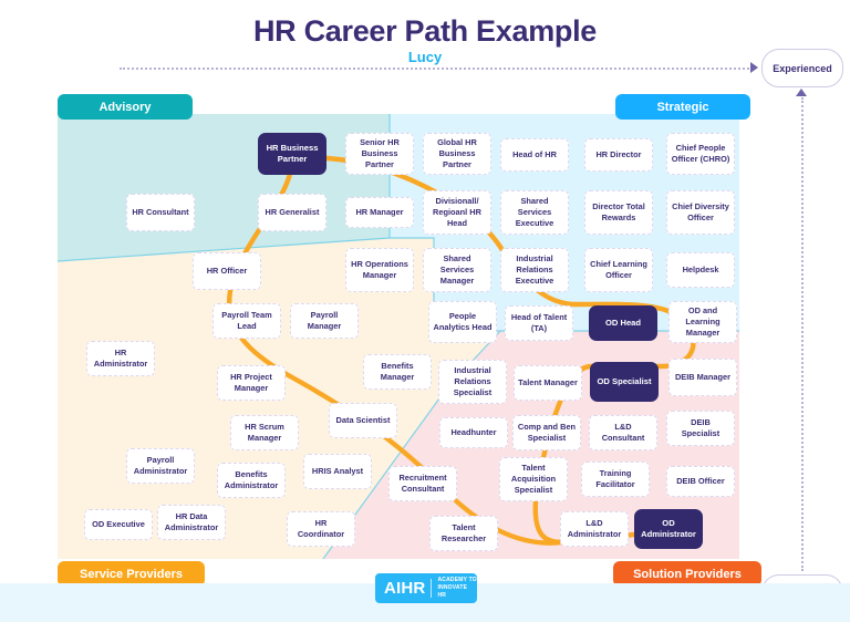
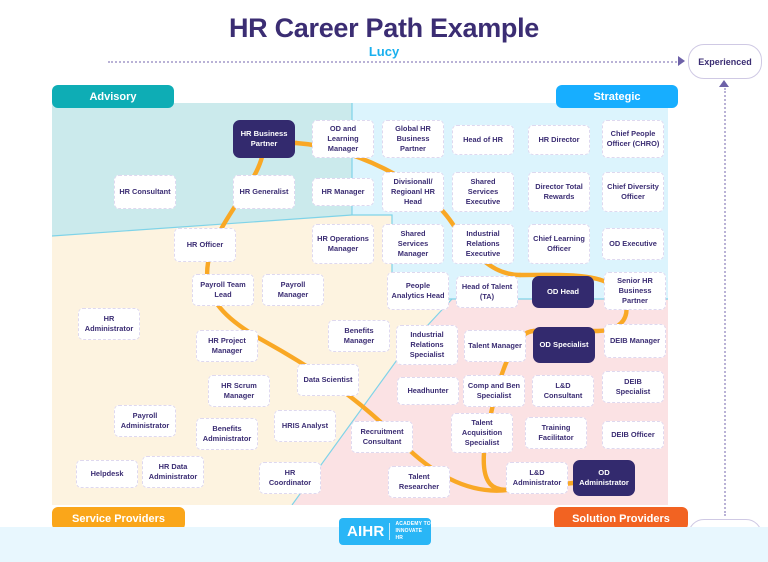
  HR Career Path Example
  Lucy
  Experienced
  Advisory
  Strategic
  Service Providers
  Solution Providers
  HR Business Partner
- Senior HR Business Partner
+ OD and Learning Manager
  Global HR Business Partner
  Head of HR
  HR Director
  Chief People Officer (CHRO)
  HR Consultant
  HR Generalist
  HR Manager
  Divisionall/ Regioanl HR Head
  Shared Services Executive
  Director Total Rewards
  Chief Diversity Officer
  HR Officer
  HR Operations Manager
  Shared Services Manager
  Industrial Relations Executive
  Chief Learning Officer
- Helpdesk
+ OD Executive
  Payroll Team Lead
  Payroll Manager
  People Analytics Head
  Head of Talent (TA)
  OD Head
- OD and Learning Manager
+ Senior HR Business Partner
  HR Administrator
  Benefits Manager
  Industrial Relations Specialist
  Talent Manager
  OD Specialist
  DEIB Manager
  HR Project Manager
  Data Scientist
  HR Scrum Manager
  Headhunter
  Comp and Ben Specialist
  L&D Consultant
  DEIB Specialist
  Payroll Administrator
  HRIS Analyst
  Benefits Administrator
  Recruitment Consultant
  Talent Acquisition Specialist
  Training Facilitator
  DEIB Officer
- OD Executive
+ Helpdesk
  HR Data Administrator
  HR Coordinator
  Talent Researcher
  L&D Administrator
  OD Administrator
  AIHR
